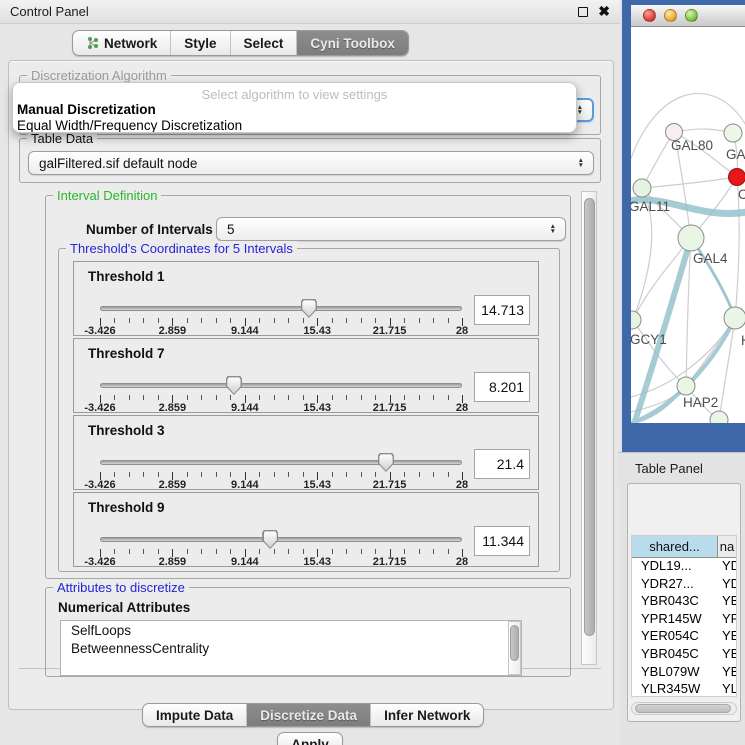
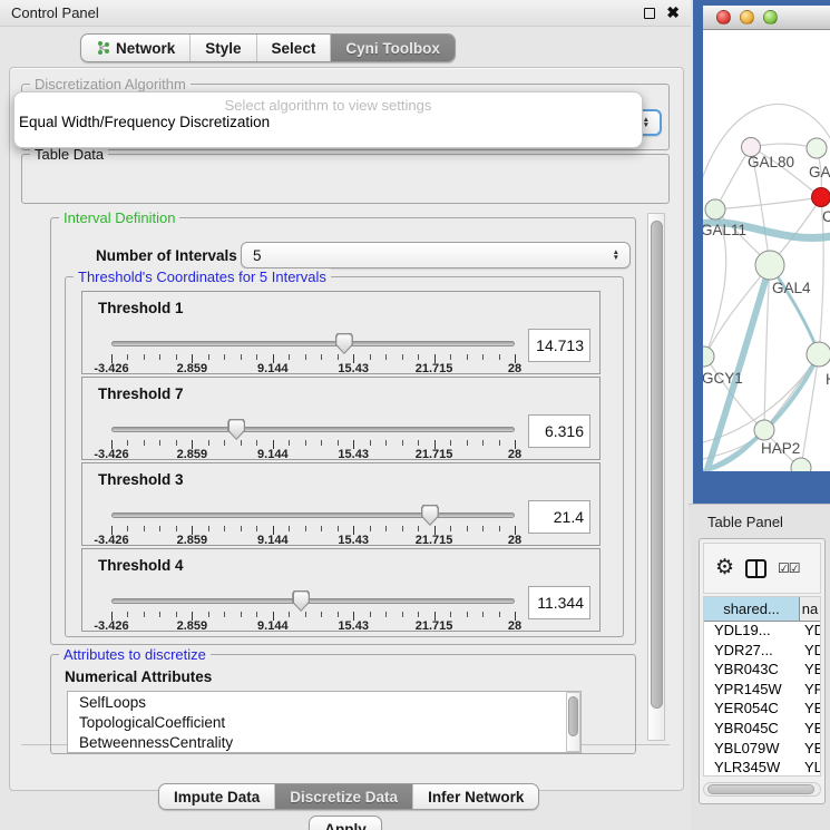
  Control Panel
  ✖
  Network
  Style
  Select
  Cyni Toolbox
  Discretization Algorithm
  Table Data
- galFiltered.sif default node
  Interval Definition
  Number of Intervals
  5
  Threshold's Coordinates for 5 Intervals
  Threshold 1
  -3.426
  2.859
  9.144
  15.43
  21.715
  28
  14.713
  Threshold 7
  -3.426
  2.859
  9.144
  15.43
  21.715
  28
- 8.201
+ 6.316
  Threshold 3
  -3.426
  2.859
  9.144
  15.43
  21.715
  28
  21.4
- Threshold 9
+ Threshold 4
  -3.426
  2.859
  9.144
  15.43
  21.715
  28
  11.344
  Attributes to discretize
  Numerical Attributes
  SelfLoops
+ TopologicalCoefficient
  BetweennessCentrality
  Impute Data
  Discretize Data
  Infer Network
  GAL80
  GA
  C
  GAL11
  GAL4
  GCY1
  HAP2
  Table Panel
+ ⚙
+ ☑☑
  shared...
  na
  YDL19...
  YDR27...
  YBR043C
  YPR145W
  YER054C
  YBR045C
  YBL079W
  YLR345W
  Select algorithm to view settings
- Manual Discretization
  Equal Width/Frequency Discretization
